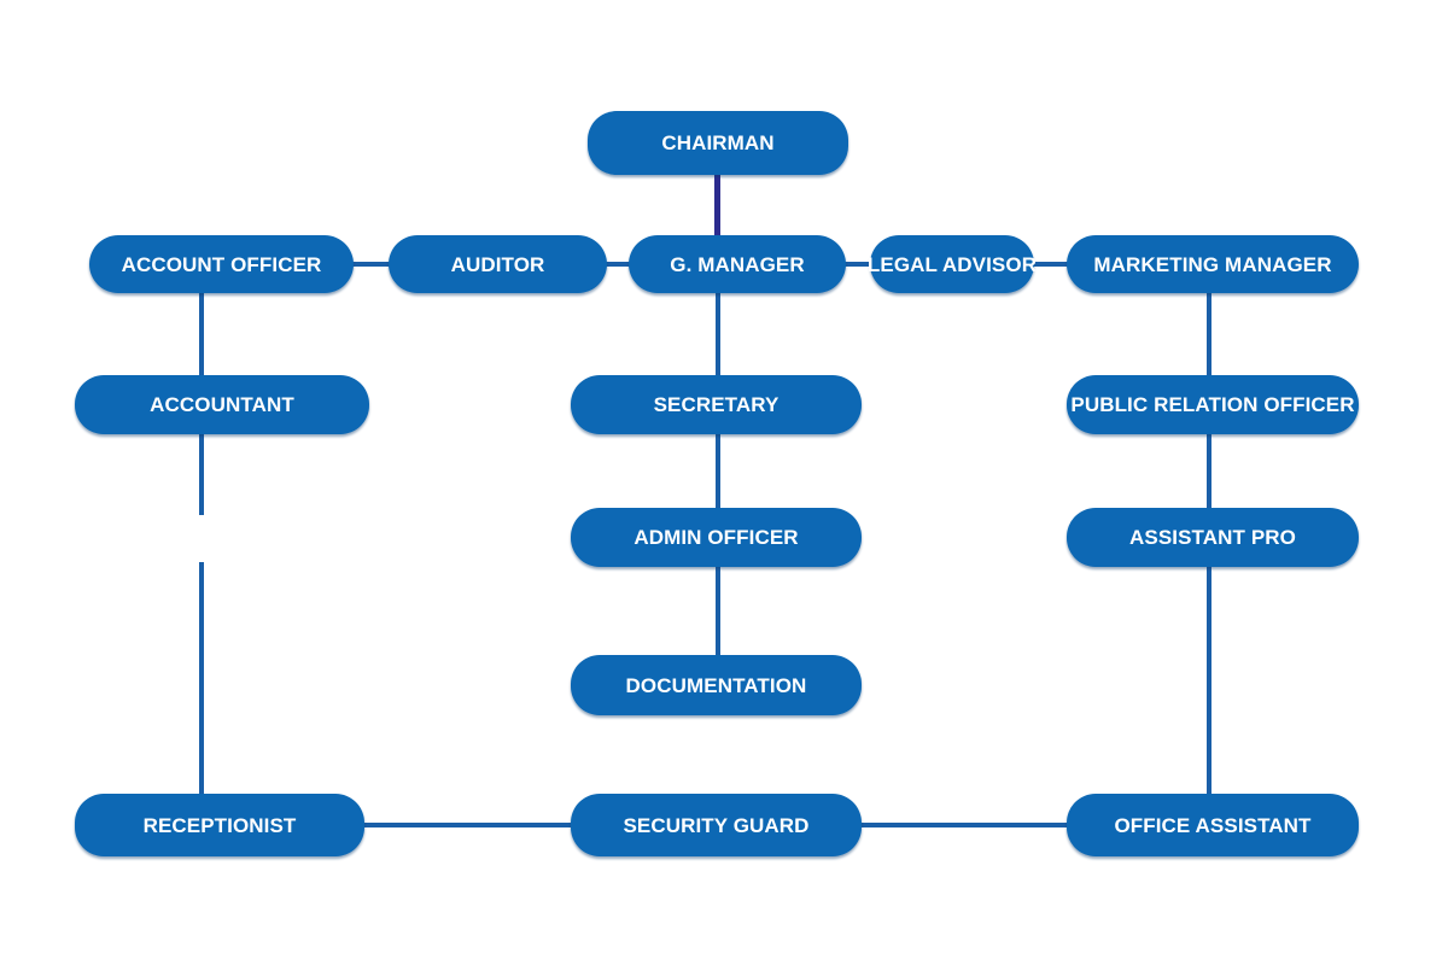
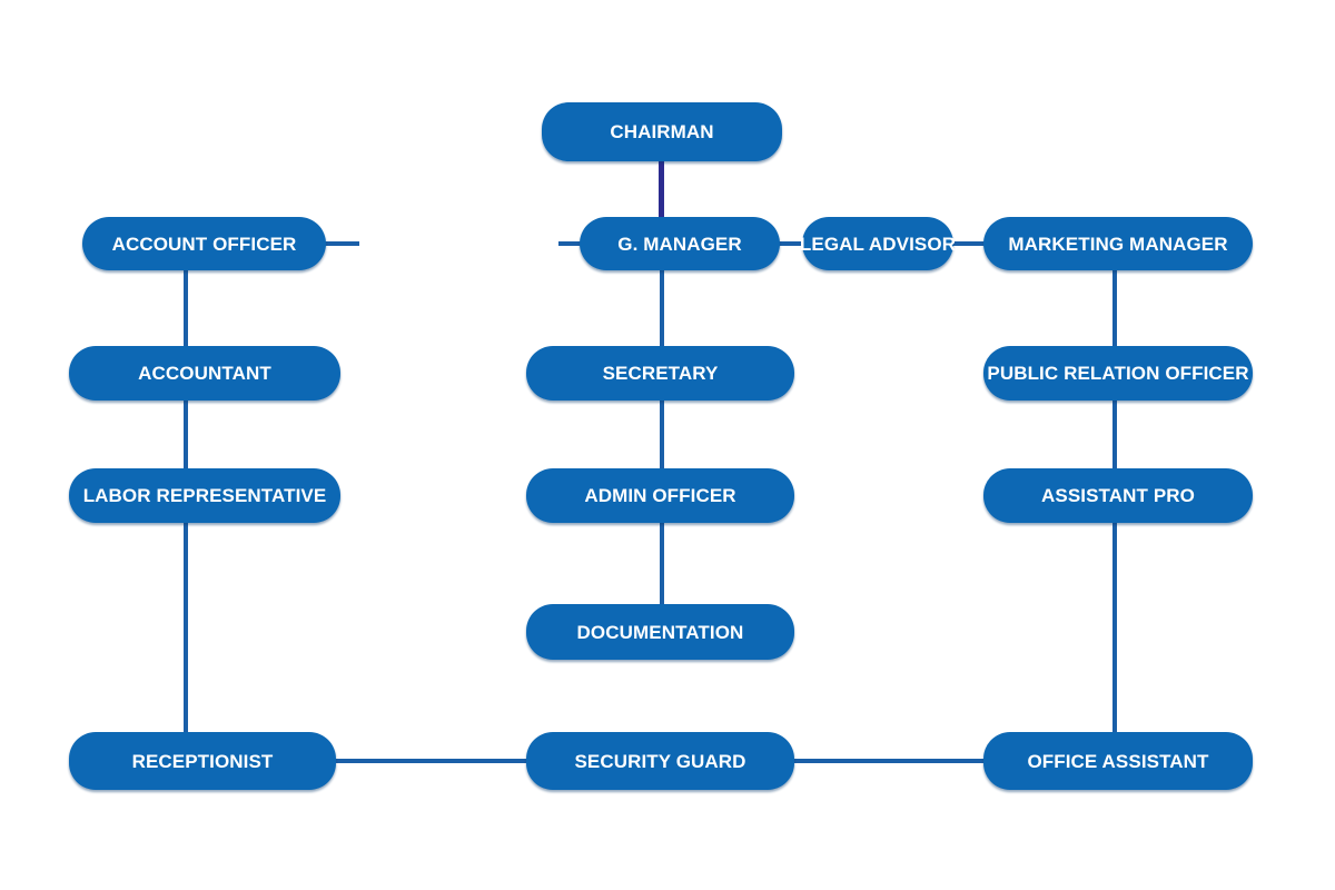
  CHAIRMAN
  ACCOUNT OFFICER
- AUDITOR
  G. MANAGER
  LEGAL ADVISOR
  MARKETING MANAGER
  ACCOUNTANT
  SECRETARY
  PUBLIC RELATION OFFICER
+ LABOR REPRESENTATIVE
  ADMIN OFFICER
  ASSISTANT PRO
  DOCUMENTATION
  RECEPTIONIST
  SECURITY GUARD
  OFFICE ASSISTANT
